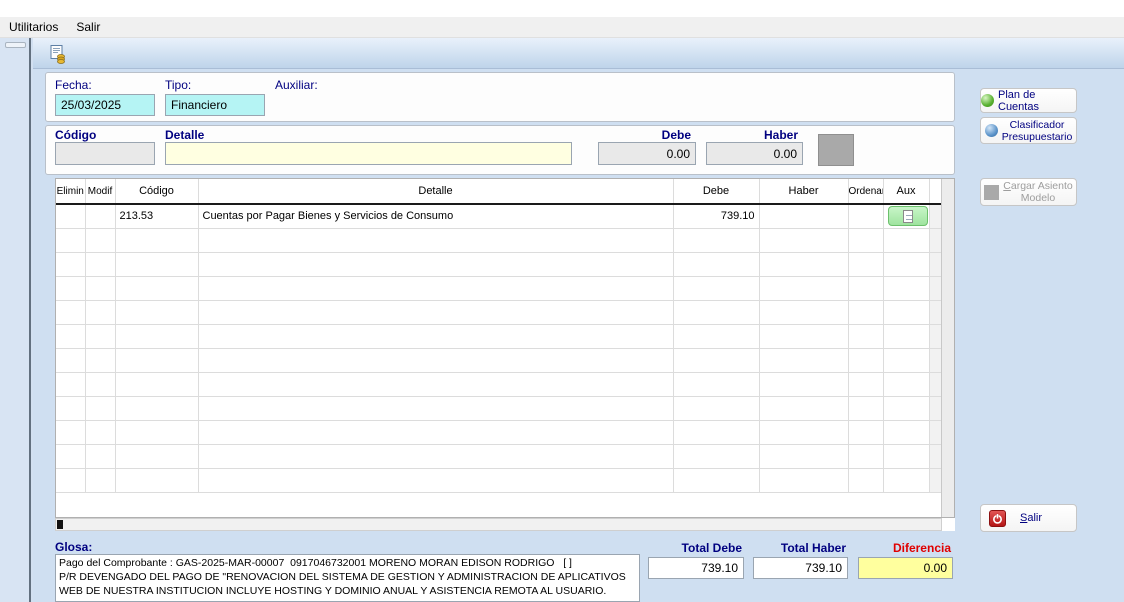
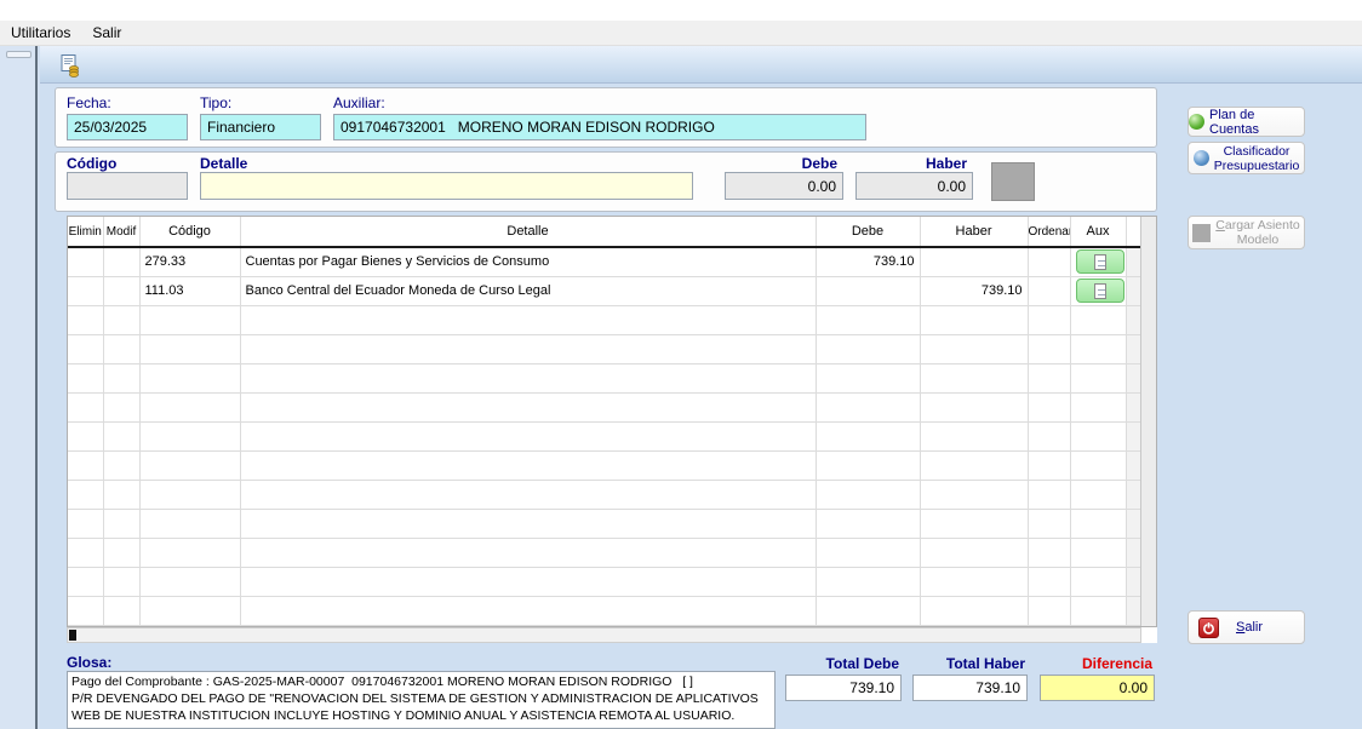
  Utilitarios
  Salir
  Fecha:
  25/03/2025
  Tipo:
  Financiero
  Auxiliar:
+ 0917046732001 MORENO MORAN EDISON RODRIGO
  Código
  Detalle
  Debe
  0.00
  Haber
  0.00
  Elimin	Modif	Código	Detalle	Debe	Haber	Ordena	Aux
- 		213.53	Cuentas por Pagar Bienes y Servicios de Consumo	739.10
+ 		279.33	Cuentas por Pagar Bienes y Servicios de Consumo	739.10
+ 		111.03	Banco Central del Ecuador Moneda de Curso Legal		739.10
  Glosa:
  Pago del Comprobante : GAS-2025-MAR-00007 0917046732001 MORENO MORAN EDISON RODRIGO [ ]
  P/R DEVENGADO DEL PAGO DE "RENOVACION DEL SISTEMA DE GESTION Y ADMINISTRACION DE APLICATIVOS
  WEB DE NUESTRA INSTITUCION INCLUYE HOSTING Y DOMINIO ANUAL Y ASISTENCIA REMOTA AL USUARIO.
  Total Debe
  739.10
  Total Haber
  739.10
  Diferencia
  0.00
  Plan de Cuentas
  Clasificador
  Presupuestario
  Cargar Asiento
  Modelo
  Salir
